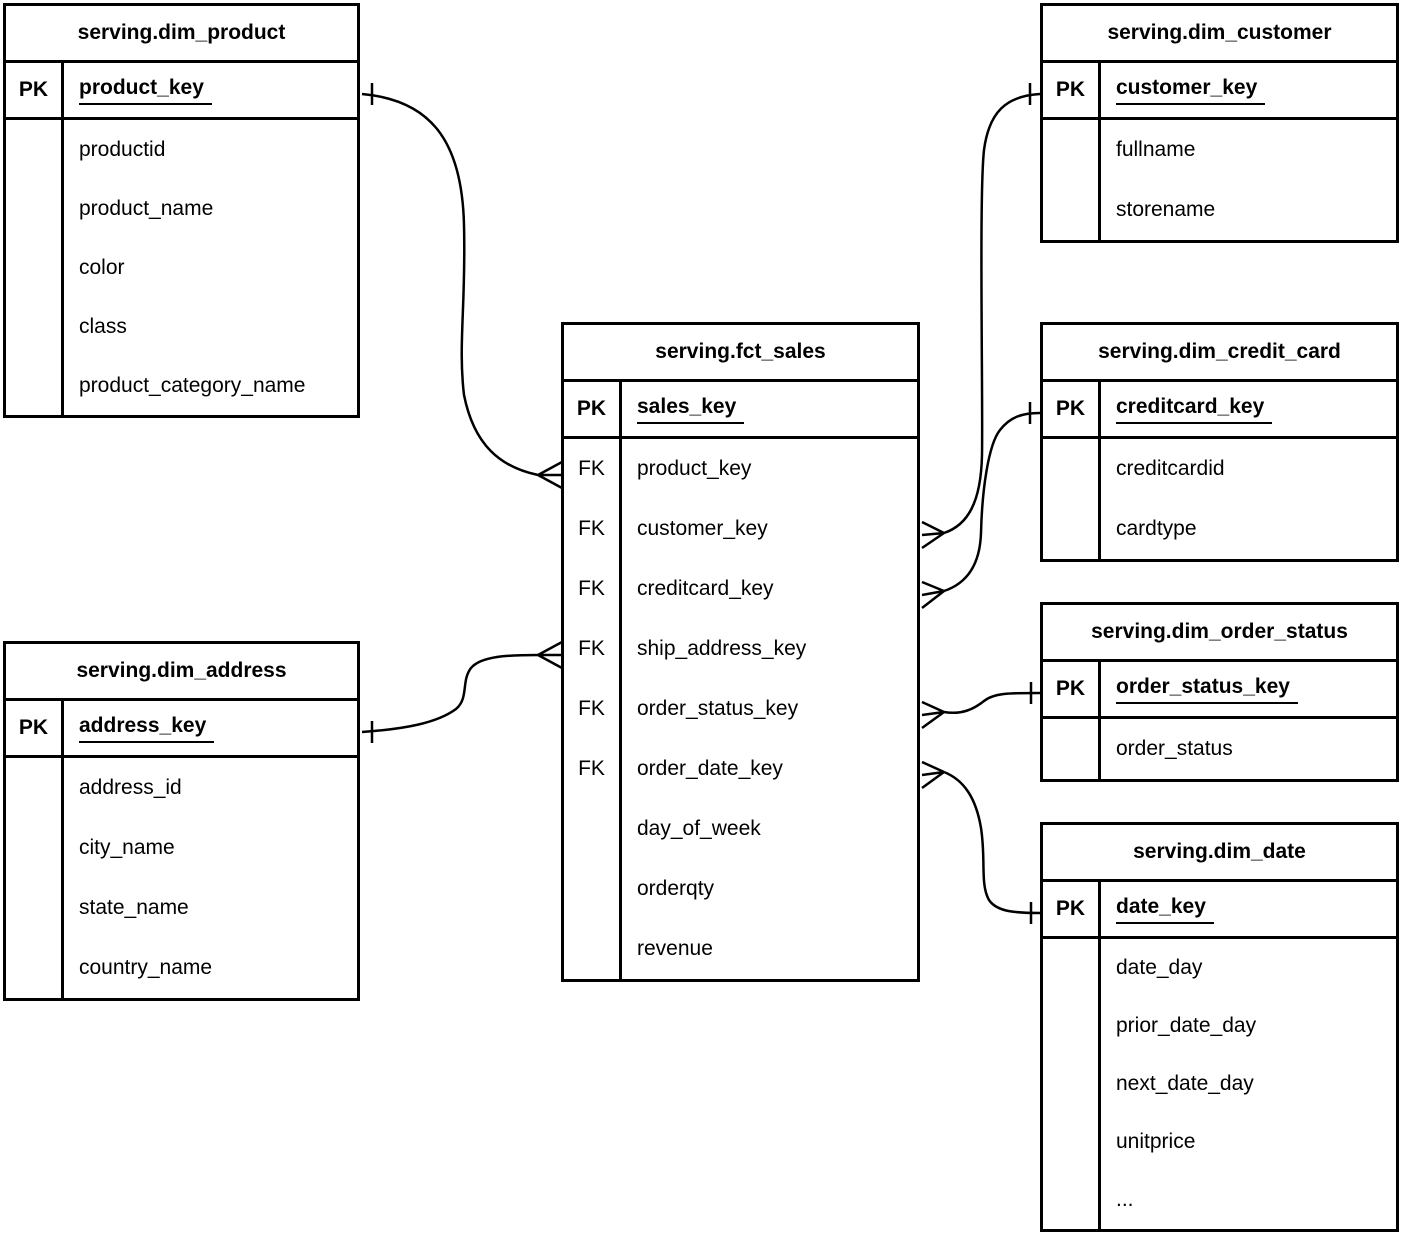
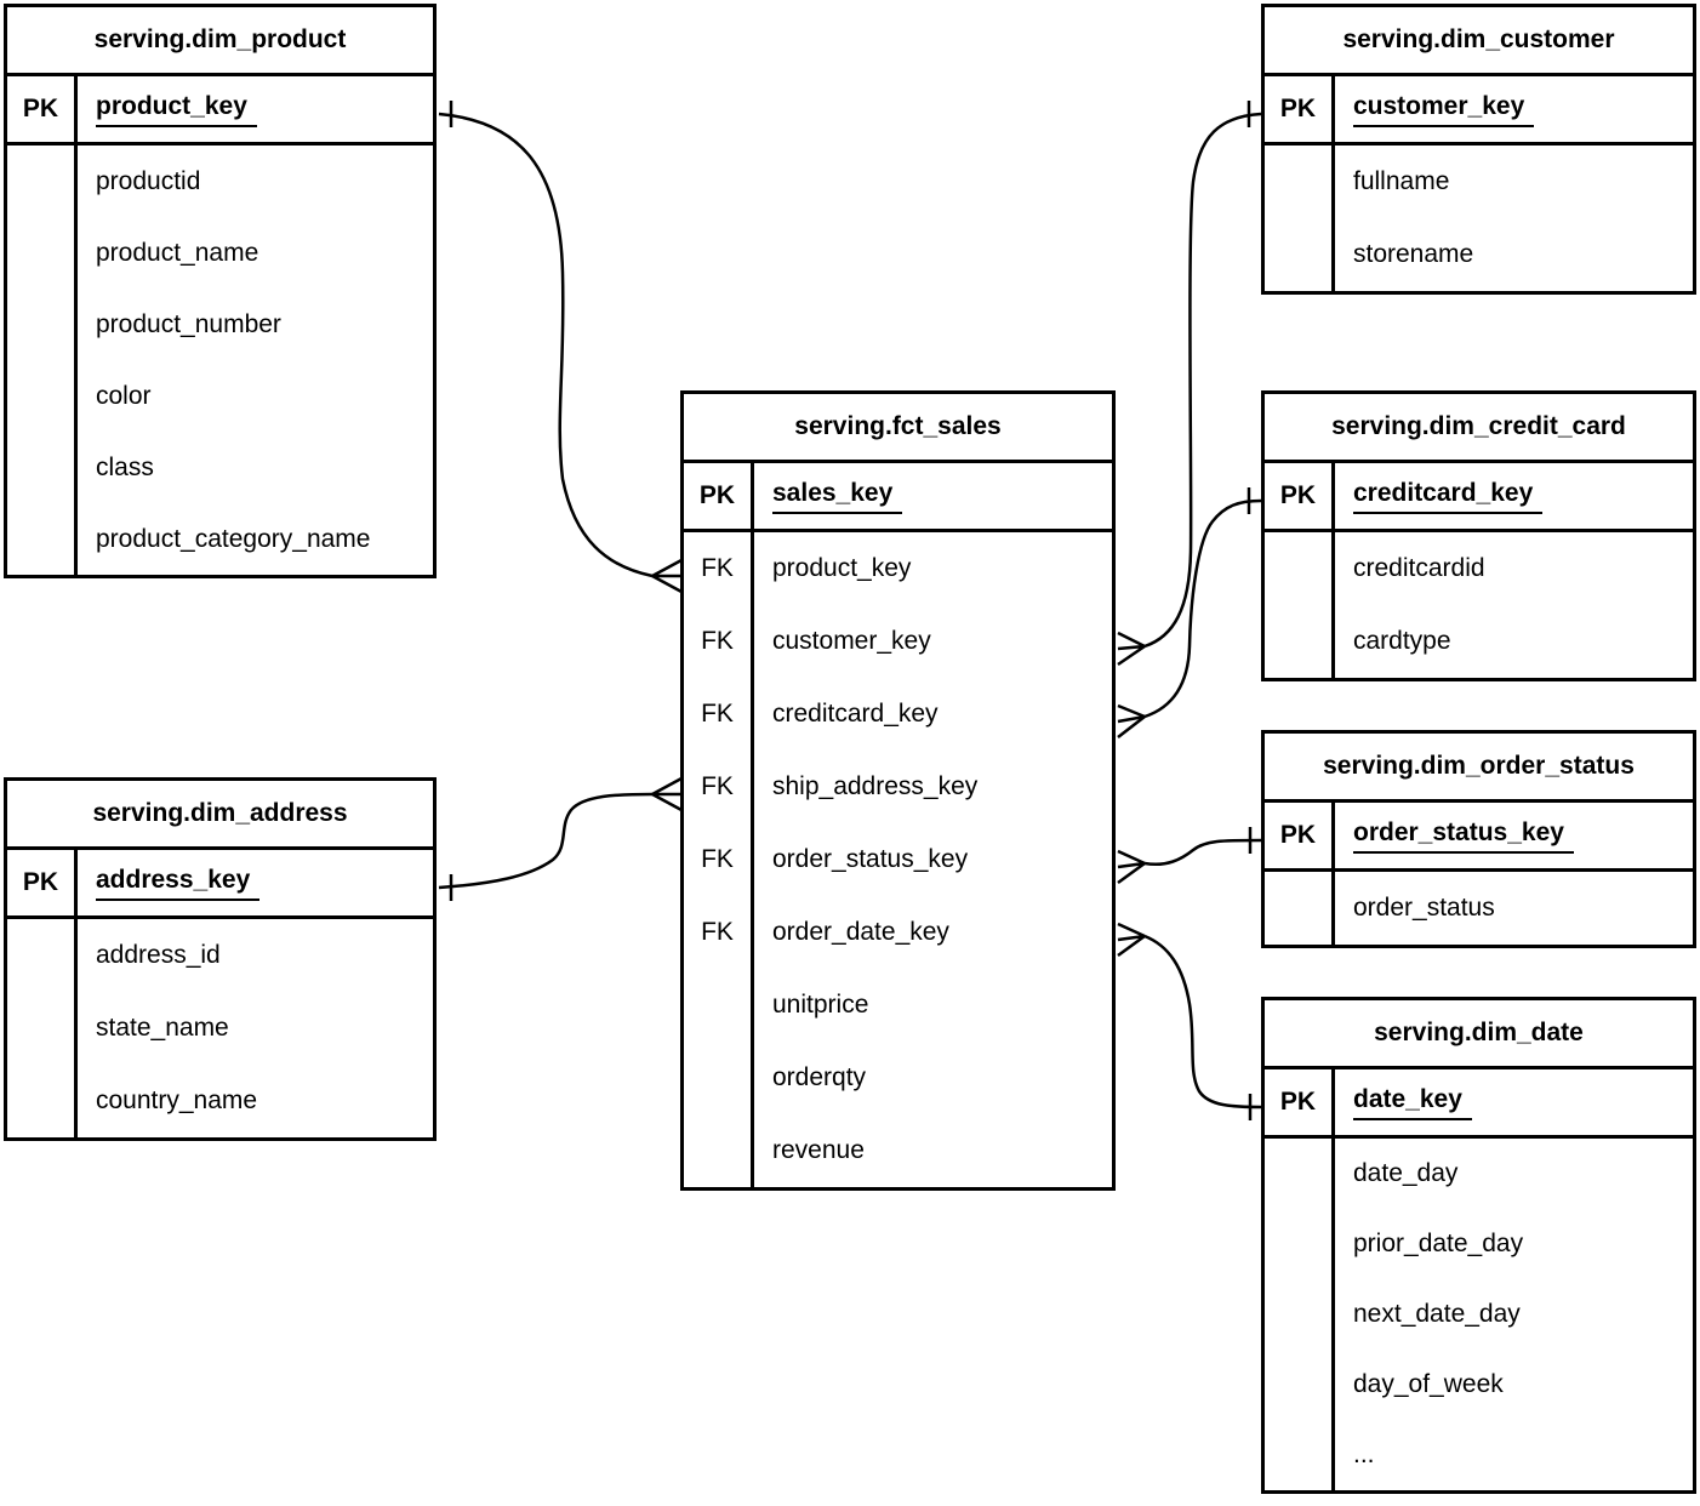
  serving.dim_product
  PK
  product_key
  productid
  product_name
+ product_number
  color
  class
  product_category_name
  serving.dim_address
  PK
  address_key
  address_id
- city_name
  state_name
  country_name
  serving.fct_sales
  PK
  sales_key
  FK
  product_key
  FK
  customer_key
  FK
  creditcard_key
  FK
  ship_address_key
  FK
  order_status_key
  FK
  order_date_key
- day_of_week
+ unitprice
  orderqty
  revenue
  serving.dim_customer
  PK
  customer_key
  fullname
  storename
  serving.dim_credit_card
  PK
  creditcard_key
  creditcardid
  cardtype
  serving.dim_order_status
  PK
  order_status_key
  order_status
  serving.dim_date
  PK
  date_key
  date_day
  prior_date_day
  next_date_day
- unitprice
+ day_of_week
  ...
